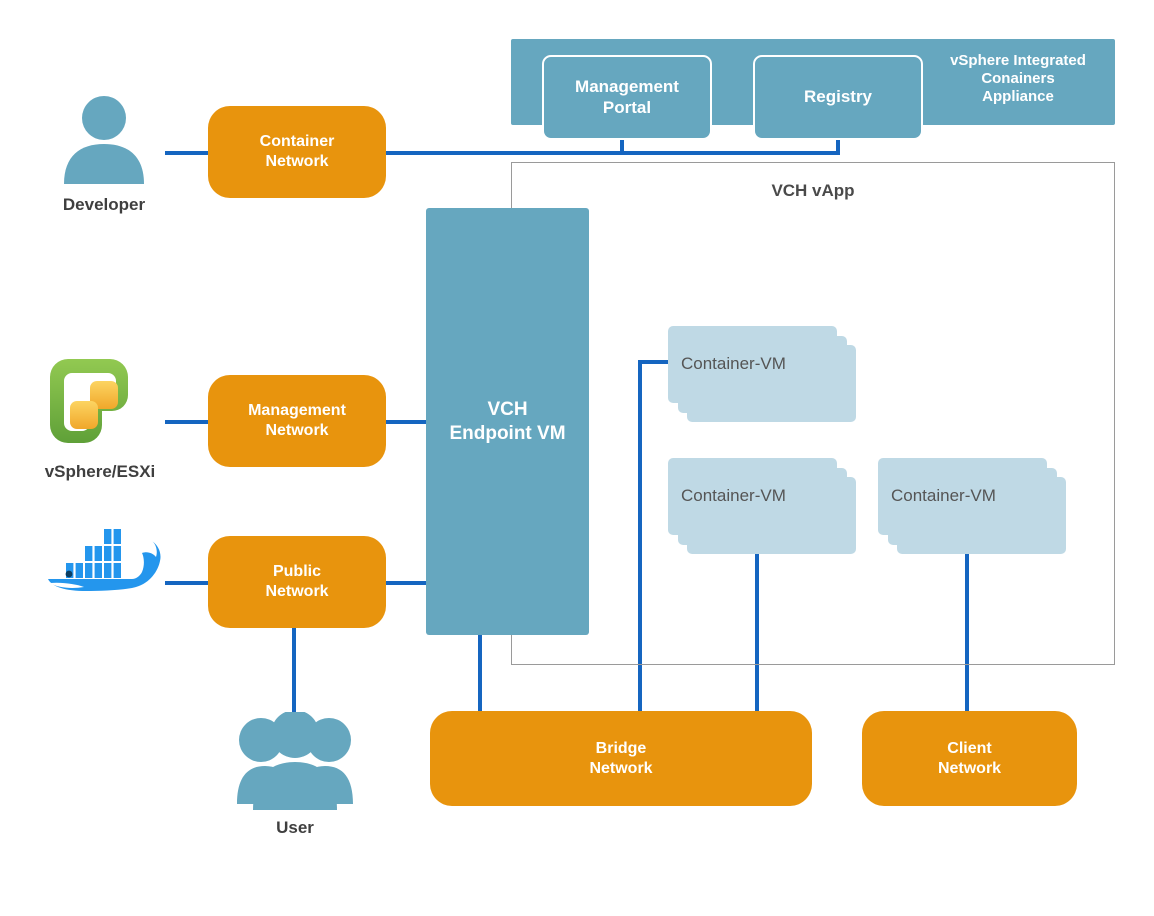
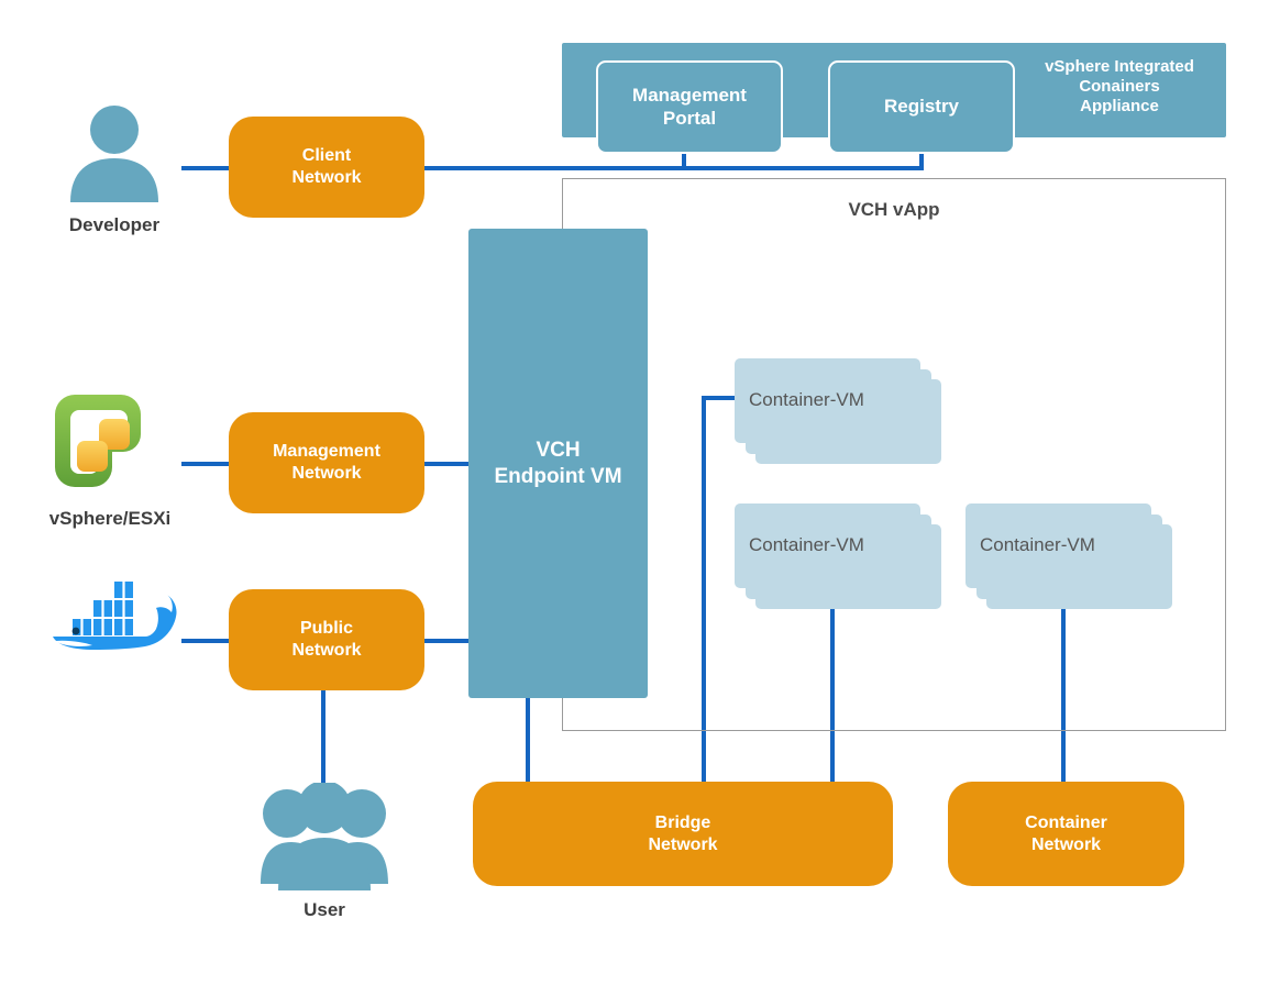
  vSphere Integrated
  Conainers
  Appliance
  Management
  Portal
  Registry
  VCH vApp
  VCH
  Endpoint VM
  Container-VM
  Container-VM
  Container-VM
- Container
+ Client
  Network
  Management
  Network
  Public
  Network
  Bridge
  Network
- Client
+ Container
  Network
  Developer
  vSphere/ESXi
  User
